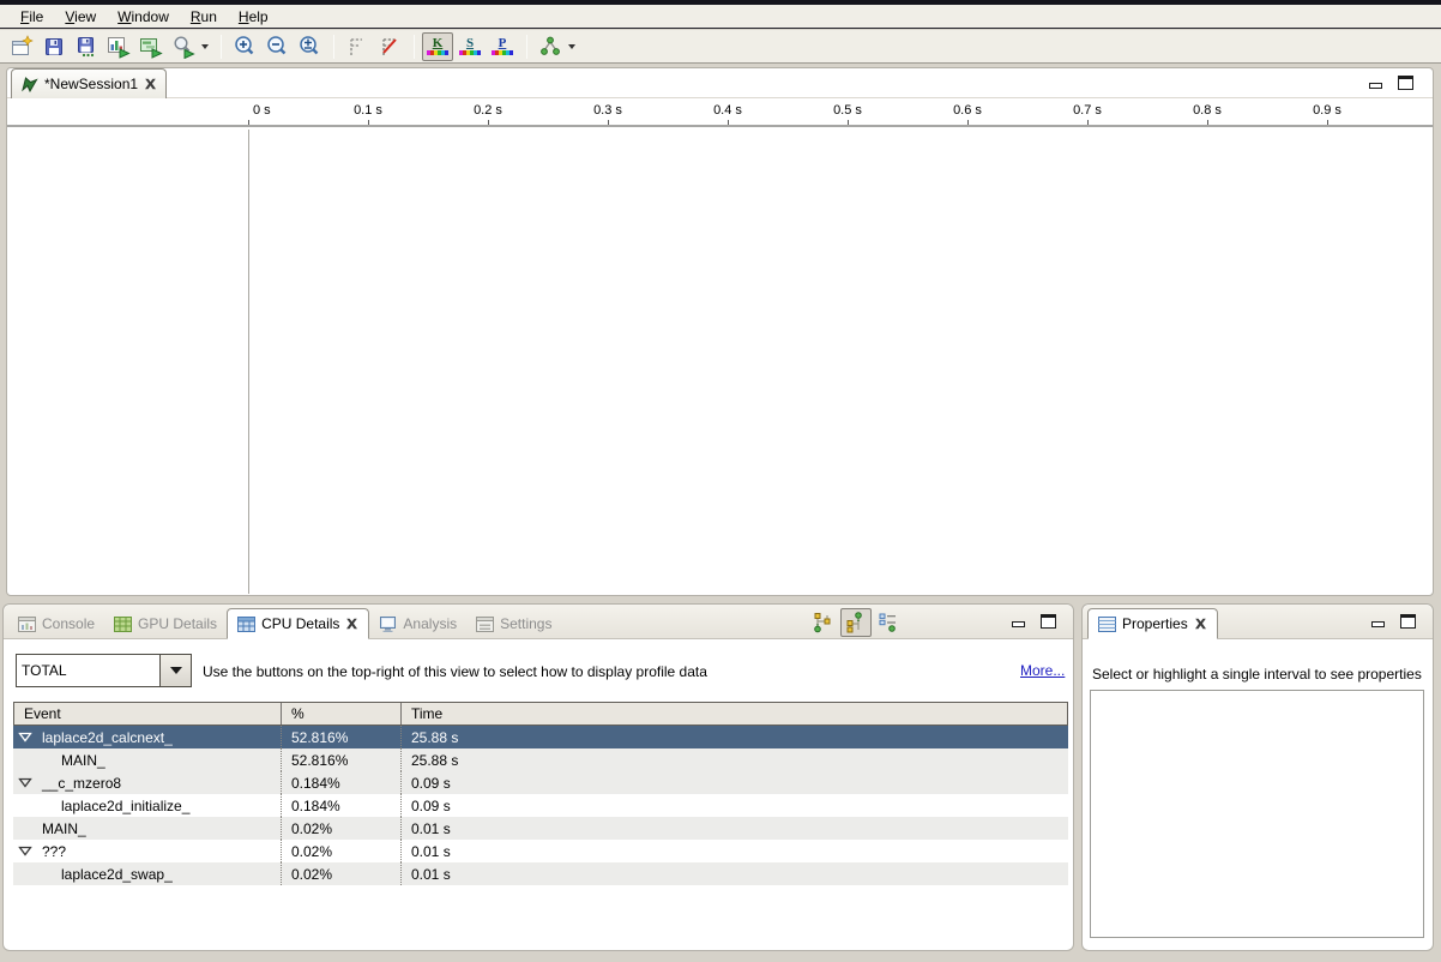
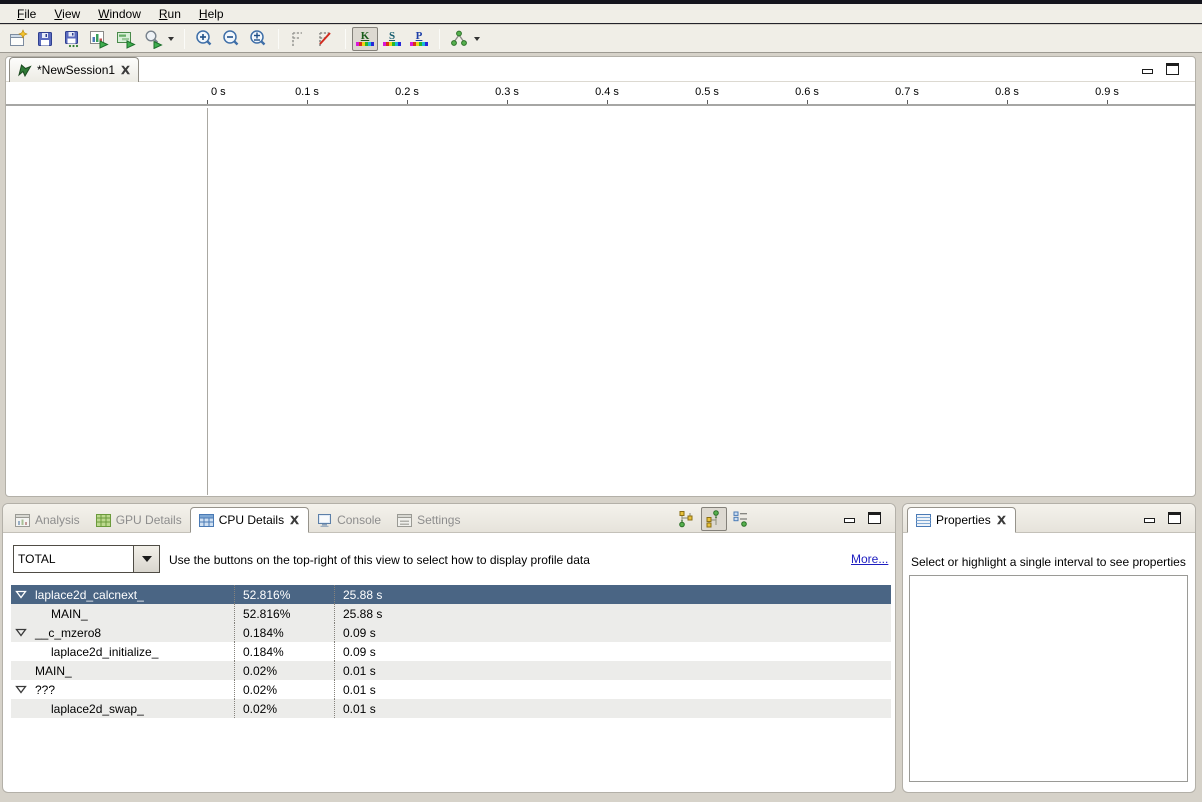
  File
  View
  Window
  Run
  Help
  K
  S
  P
  *NewSession1
  0 s
  0.1 s
  0.2 s
  0.3 s
  0.4 s
  0.5 s
  0.6 s
  0.7 s
  0.8 s
  0.9 s
- Console
+ Analysis
  GPU Details
  CPU Details
- Analysis
+ Console
  Settings
  TOTAL
  Use the buttons on the top-right of this view to select how to display profile data
  More...
- Event
- %
- Time
  laplace2d_calcnext_
  52.816%
  25.88 s
  MAIN_
  52.816%
  25.88 s
  __c_mzero8
  0.184%
  0.09 s
  laplace2d_initialize_
  0.184%
  0.09 s
  MAIN_
  0.02%
  0.01 s
  ???
  0.02%
  0.01 s
  laplace2d_swap_
  0.02%
  0.01 s
  Properties
  Select or highlight a single interval to see properties
